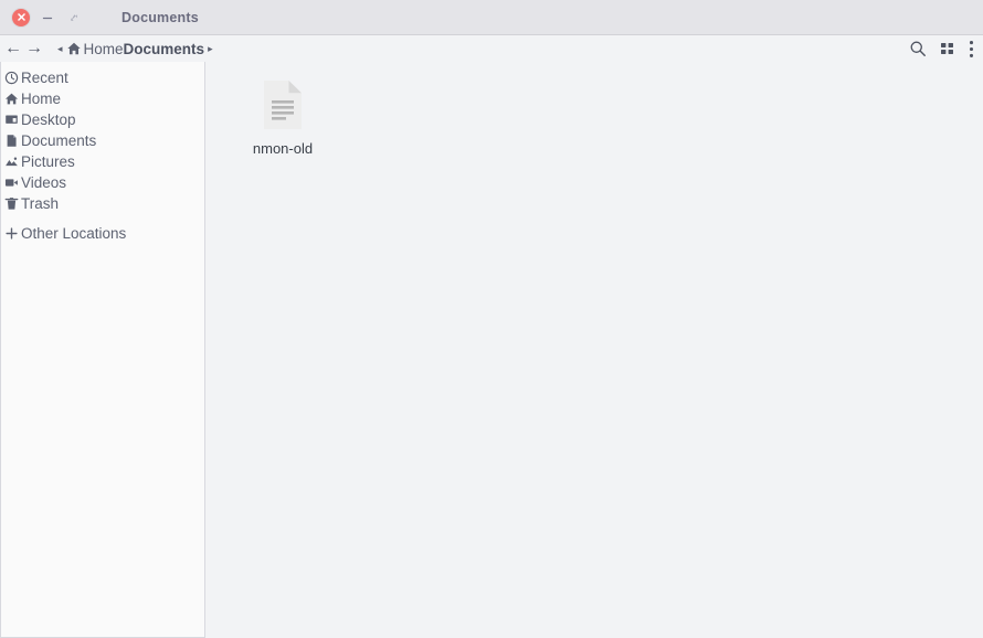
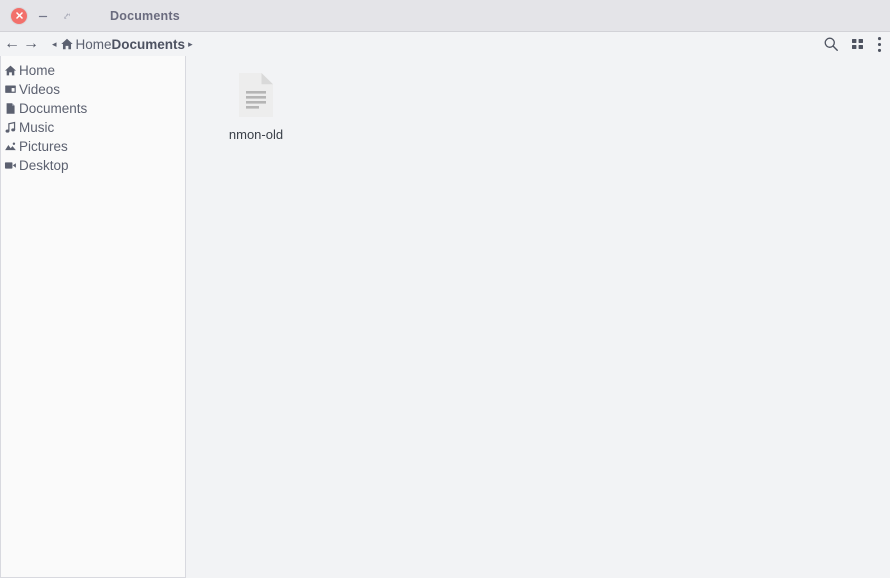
  Documents
  ←
  →
  ◂
  Home
  Documents
  ▸
- Recent
  Home
- Desktop
+ Videos
  Documents
+ Music
  Pictures
- Videos
+ Desktop
- Trash
- Other Locations
  nmon-old
